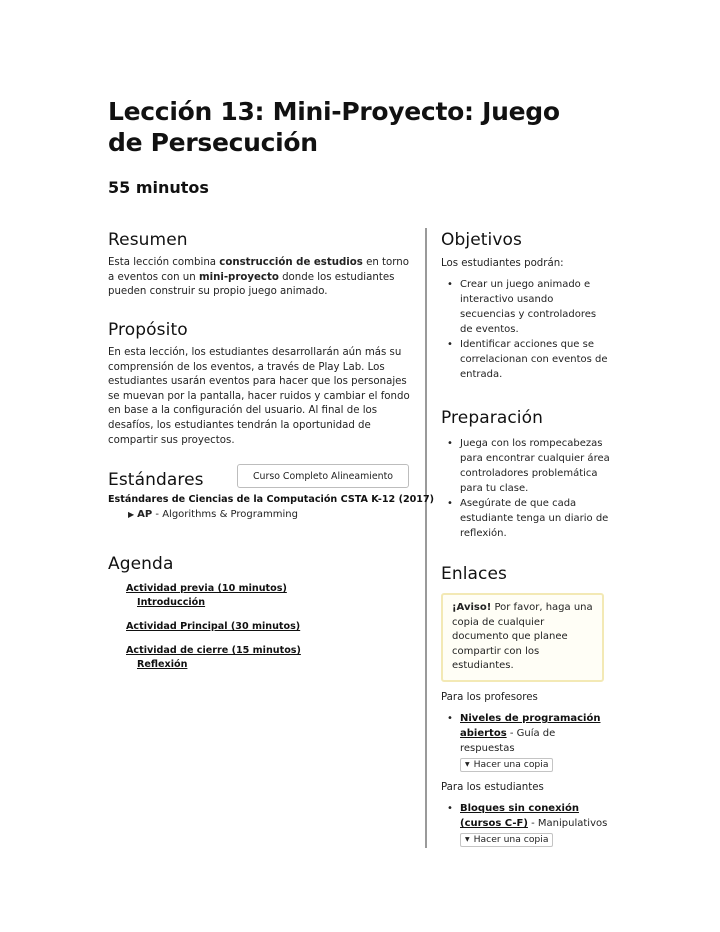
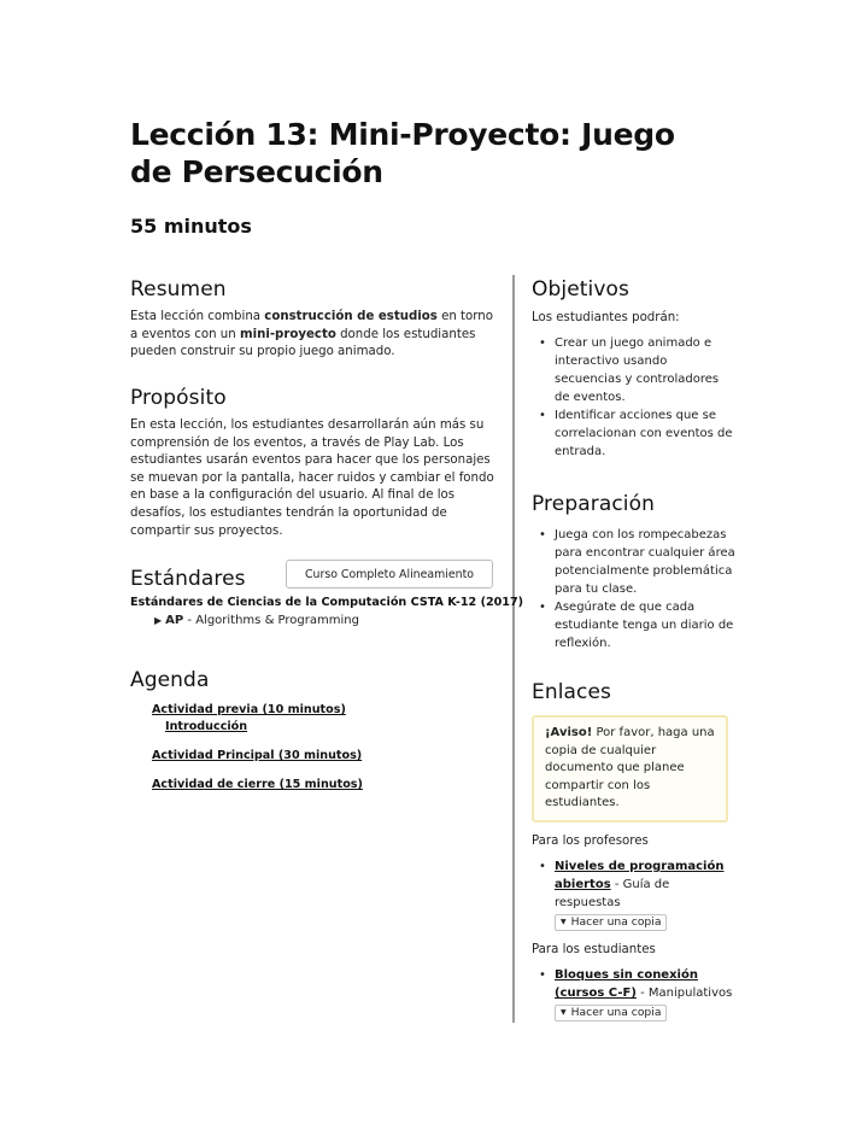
  Lección 13: Mini-Proyecto: Juego de Persecución
  55 minutos
  Resumen
  Esta lección combina construcción de estudios en torno a eventos con un mini-proyecto donde los estudiantes pueden construir su propio juego animado.
  Propósito
  En esta lección, los estudiantes desarrollarán aún más su comprensión de los eventos, a través de Play Lab. Los estudiantes usarán eventos para hacer que los personajes se muevan por la pantalla, hacer ruidos y cambiar el fondo en base a la configuración del usuario. Al final de los desafíos, los estudiantes tendrán la oportunidad de compartir sus proyectos.
  Estándares
  Curso Completo Alineamiento
  Estándares de Ciencias de la Computación CSTA K-12 (2017)
  ▶ AP - Algorithms & Programming
  Agenda
  Actividad previa (10 minutos)
  Introducción
  Actividad Principal (30 minutos)
  Actividad de cierre (15 minutos)
- Reflexión
  Objetivos
  Los estudiantes podrán:
  Crear un juego animado e interactivo usando secuencias y controladores de eventos.
  Identificar acciones que se correlacionan con eventos de entrada.
  Preparación
- Juega con los rompecabezas para encontrar cualquier área controladores problemática para tu clase.
+ Juega con los rompecabezas para encontrar cualquier área potencialmente problemática para tu clase.
  Asegúrate de que cada estudiante tenga un diario de reflexión.
  Enlaces
  ¡Aviso! Por favor, haga una copia de cualquier documento que planee compartir con los estudiantes.
  Para los profesores
  Niveles de programación abiertos - Guía de respuestas
  Hacer una copia
  Para los estudiantes
  Bloques sin conexión (cursos C-F) - Manipulativos
  Hacer una copia
